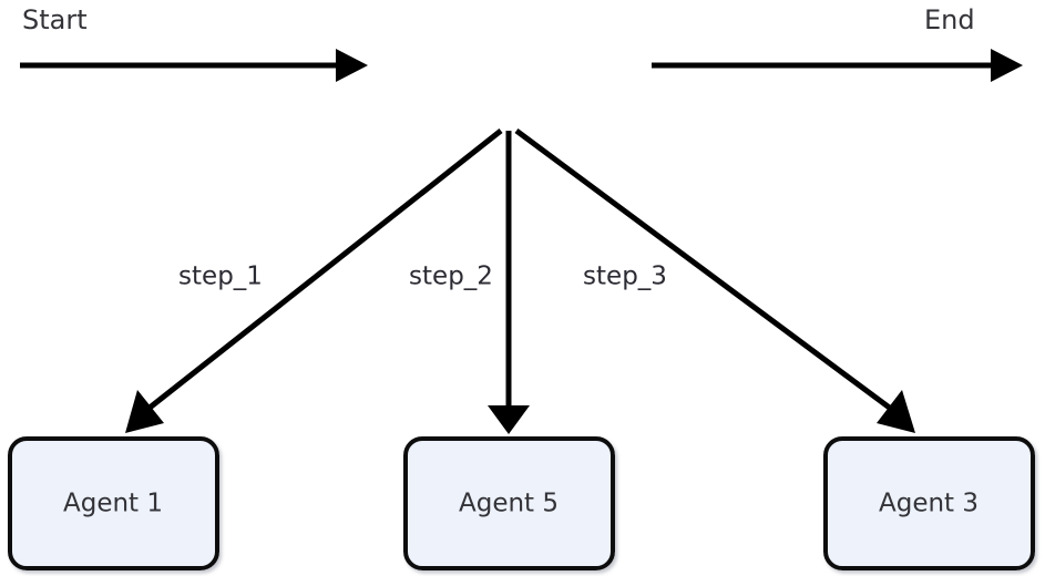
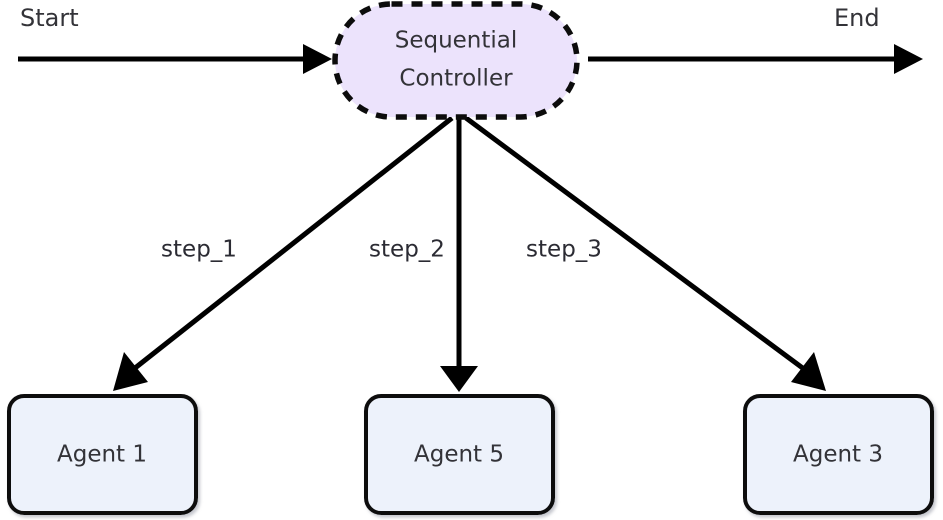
  Start
  End
  step_1
  step_2
  step_3
+ Sequential
+ Controller
  Agent 1
  Agent 5
  Agent 3
